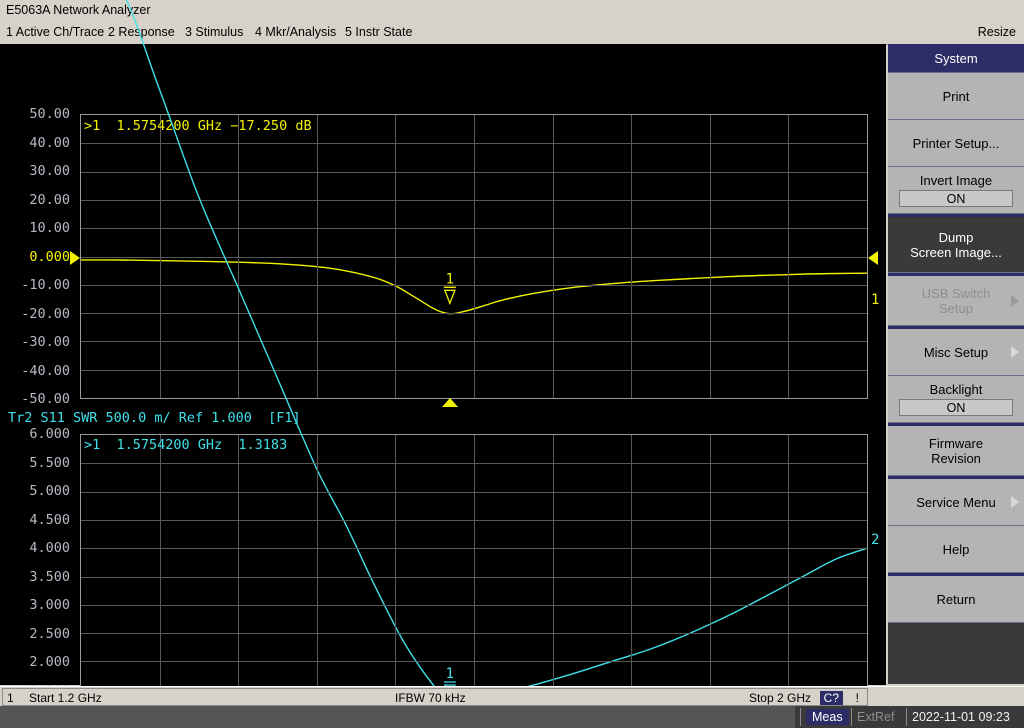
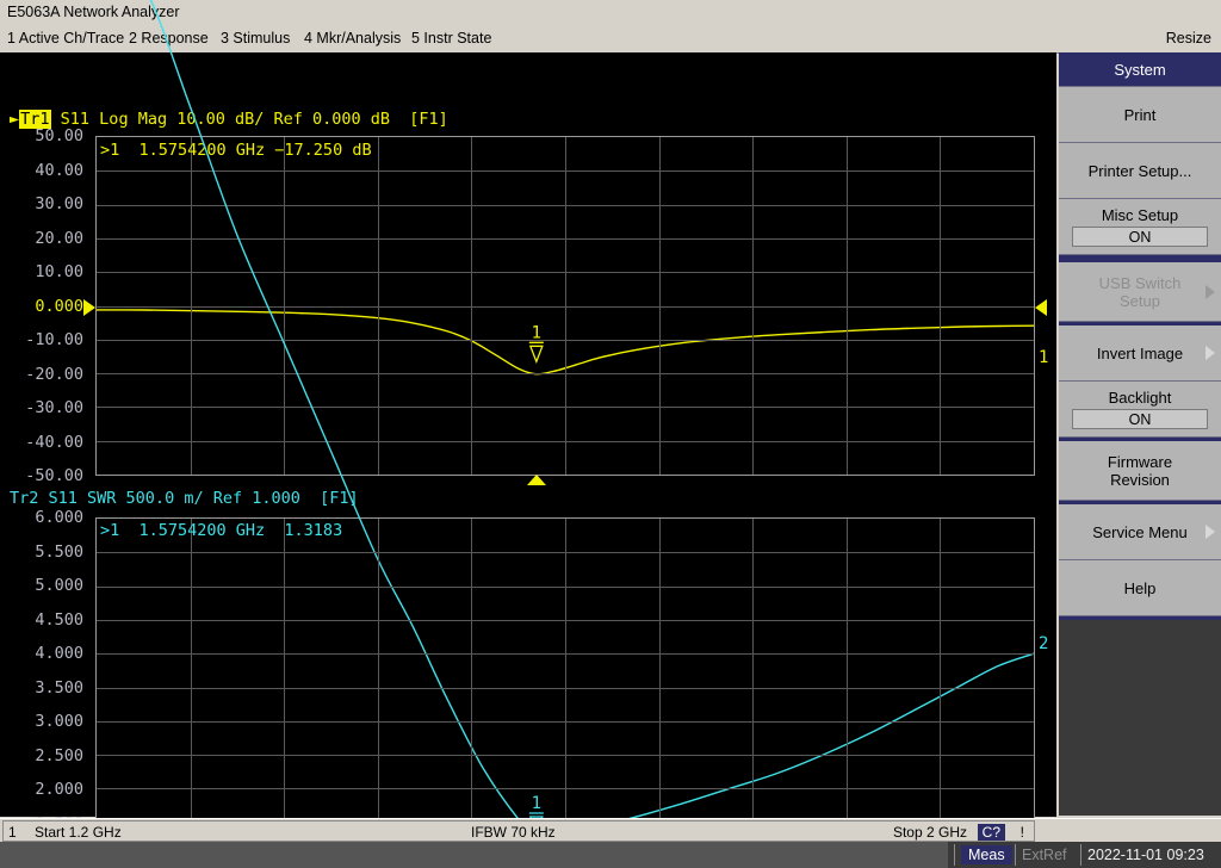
  E5063A Network Analzer
  1 Active Ch/Trace
  2 Response
  3 Stimulus
  4 Mkr/Analysis
  5 Instr State
  Resize
+ ►Tr1 S11 Log Mag 10.00 dB/ Ref 0.000 dB [F1]
  50.00
  40.00
  30.00
  20.00
  10.00
  0.000
  -10.00
  -20.00
  -30.00
  -40.00
  -50.00
  1
  >1 1.5754200 GHz −17.250 dB
  1
  Tr2 S11 SWR 500.0 m/ Ref 1.000 [F1]
  6.000
  5.500
  5.000
  4.500
  4.000
  3.500
  3.000
  2.500
  2.000
  1
  >1 1.5754200 GHz 1.3183
  2
  System
  Print
  Printer Setup...
- Invert Image
+ Misc Setup
  ON
- Dump
- Screen Image...
  USB Switch
  Setup
- Misc Setup
+ Invert Image
  Backlight
  ON
  Firmware
  Revision
  Service Menu
  Help
- Return
  1
  Start 1.2 GHz
  IFBW 70 kHz
  Stop 2 GHz
  C?
  !
  Meas
  ExtRef
  2022-11-01 09:23
